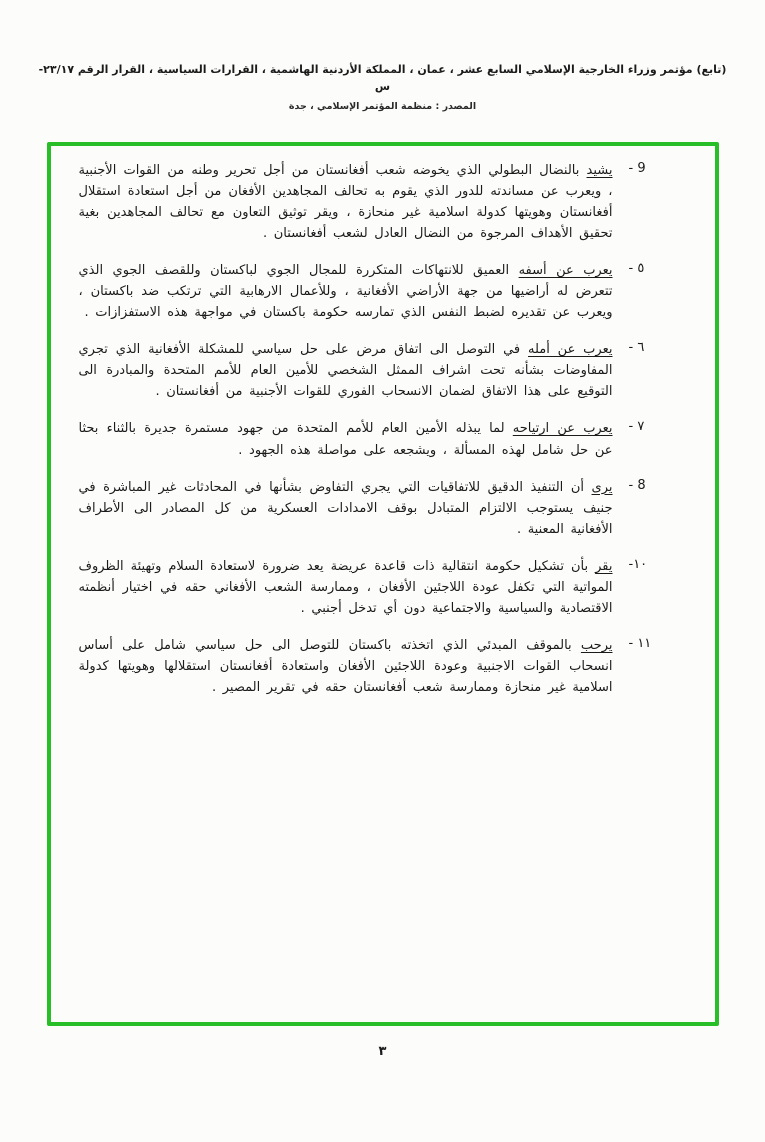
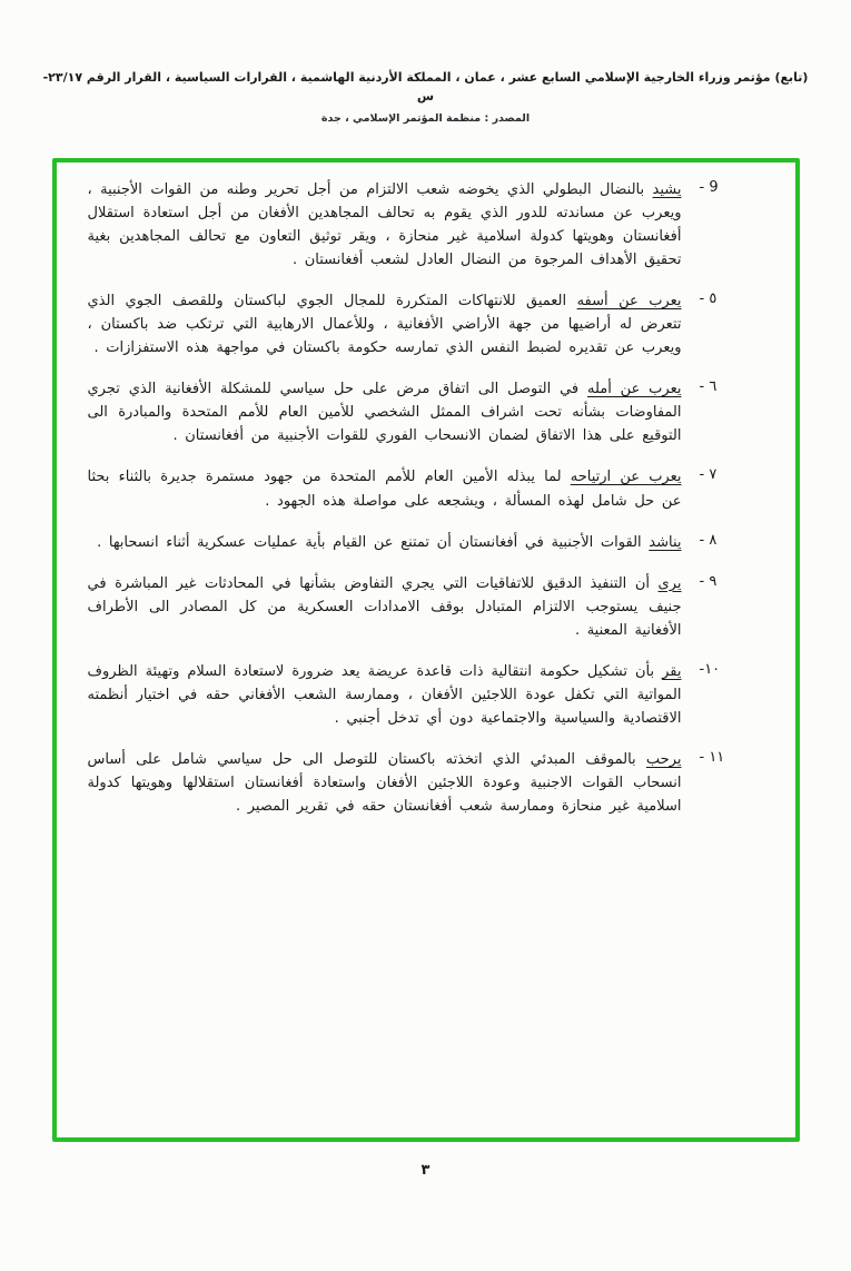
  (تابع) مؤتمر وزراء الخارجية الإسلامي السابع عشر ، عمان ، المملكة الأردنية الهاشمية ، القرارات السياسية ، القرار الرقم ٢٣/١٧-س
  المصدر : منظمة المؤتمر الإسلامي ، جدة
  - 9
- يشيد بالنضال البطولي الذي يخوضه شعب أفغانستان من أجل تحرير وطنه من القوات الأجنبية ، ويعرب عن مساندته للدور الذي يقوم به تحالف المجاهدين الأفغان من أجل استعادة استقلال أفغانستان وهويتها كدولة اسلامية غير منحازة ، ويقر توثيق التعاون مع تحالف المجاهدين بغية تحقيق الأهداف المرجوة من النضال العادل لشعب أفغانستان .
+ يشيد بالنضال البطولي الذي يخوضه شعب الالتزام من أجل تحرير وطنه من القوات الأجنبية ، ويعرب عن مساندته للدور الذي يقوم به تحالف المجاهدين الأفغان من أجل استعادة استقلال أفغانستان وهويتها كدولة اسلامية غير منحازة ، ويقر توثيق التعاون مع تحالف المجاهدين بغية تحقيق الأهداف المرجوة من النضال العادل لشعب أفغانستان .
  - ٥
  يعرب عن أسفه العميق للانتهاكات المتكررة للمجال الجوي لباكستان وللقصف الجوي الذي تتعرض له أراضيها من جهة الأراضي الأفغانية ، وللأعمال الارهابية التي ترتكب ضد باكستان ، ويعرب عن تقديره لضبط النفس الذي تمارسه حكومة باكستان في مواجهة هذه الاستفزازات .
  - ٦
  يعرب عن أمله في التوصل الى اتفاق مرض على حل سياسي للمشكلة الأفغانية الذي تجري المفاوضات بشأنه تحت اشراف الممثل الشخصي للأمين العام للأمم المتحدة والمبادرة الى التوقيع على هذا الاتفاق لضمان الانسحاب الفوري للقوات الأجنبية من أفغانستان .
  - ٧
  يعرب عن ارتياحه لما يبذله الأمين العام للأمم المتحدة من جهود مستمرة جديرة بالثناء بحثا عن حل شامل لهذه المسألة ، ويشجعه على مواصلة هذه الجهود .
+ - ٨
+ يناشد القوات الأجنبية في أفغانستان أن تمتنع عن القيام بأية عمليات عسكرية أثناء انسحابها .
- - 8
+ - ٩
  يرى أن التنفيذ الدقيق للاتفاقيات التي يجري التفاوض بشأنها في المحادثات غير المباشرة في جنيف يستوجب الالتزام المتبادل بوقف الامدادات العسكرية من كل المصادر الى الأطراف الأفغانية المعنية .
  -١٠
  يقر بأن تشكيل حكومة انتقالية ذات قاعدة عريضة يعد ضرورة لاستعادة السلام وتهيئة الظروف المواتية التي تكفل عودة اللاجئين الأفغان ، وممارسة الشعب الأفغاني حقه في اختيار أنظمته الاقتصادية والسياسية والاجتماعية دون أي تدخل أجنبي .
  - ١١
  يرحب بالموقف المبدئي الذي اتخذته باكستان للتوصل الى حل سياسي شامل على أساس انسحاب القوات الاجنبية وعودة اللاجئين الأفغان واستعادة أفغانستان استقلالها وهويتها كدولة اسلامية غير منحازة وممارسة شعب أفغانستان حقه في تقرير المصير .
  ٣
